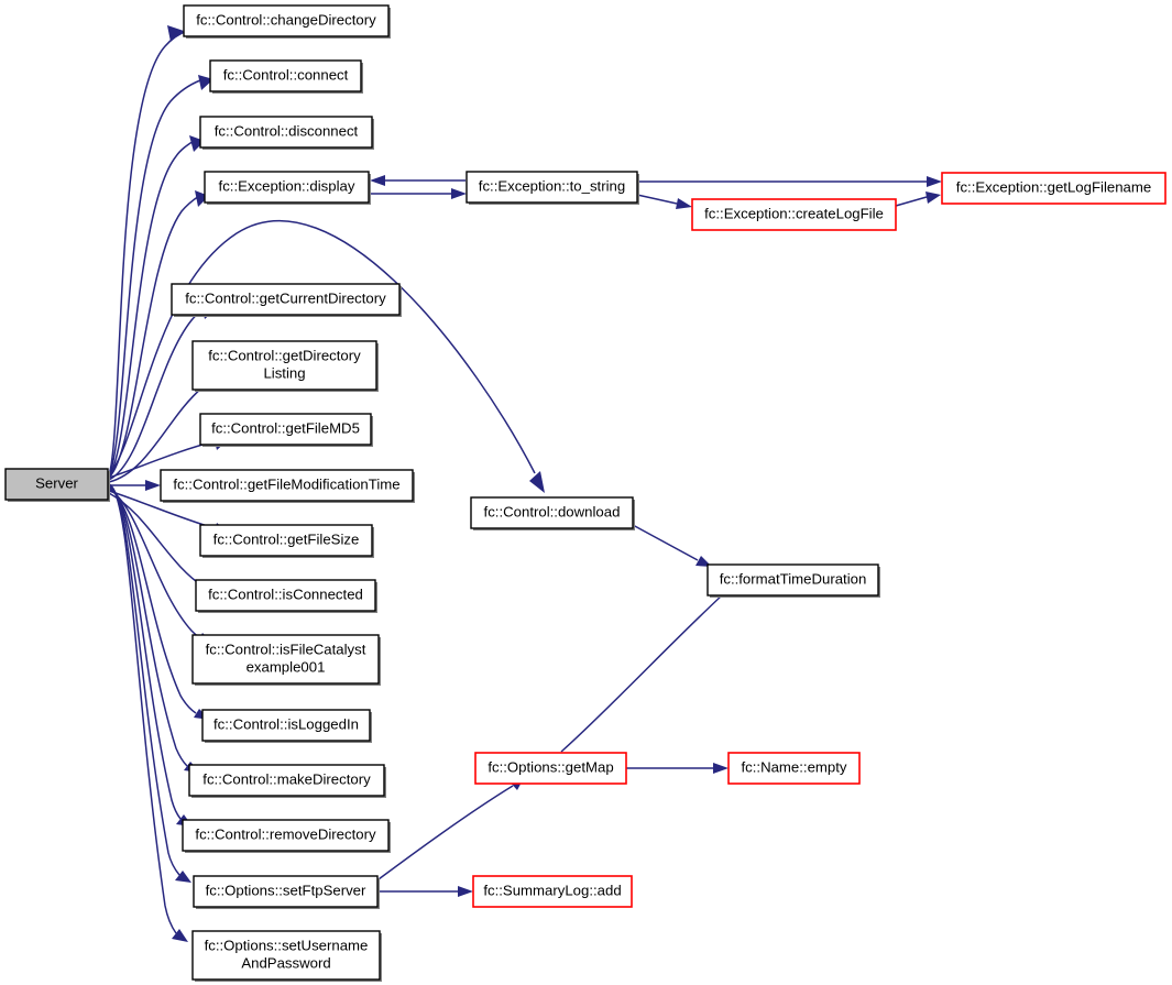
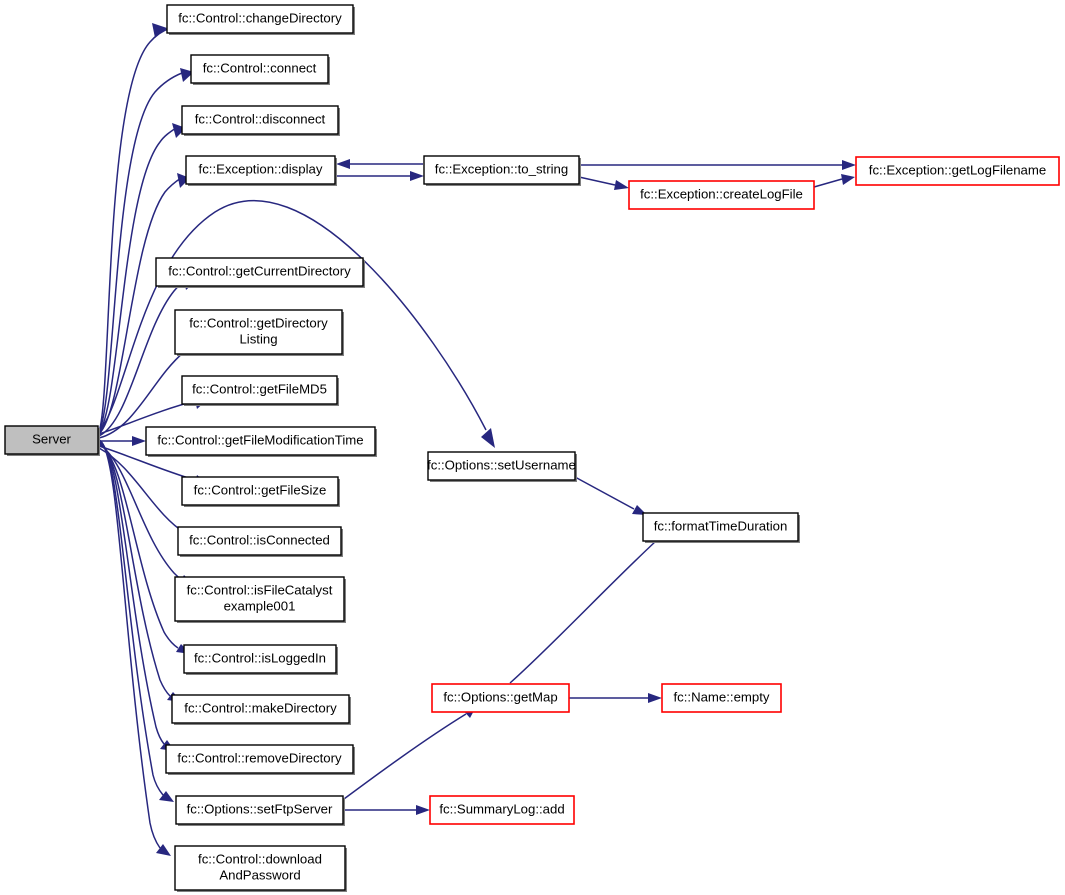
  Server
  fc::Control::changeDirectory
  fc::Control::connect
  fc::Control::disconnect
  fc::Exception::display
  fc::Exception::to_string
  fc::Exception::createLogFile
  fc::Exception::getLogFilename
  fc::Control::getCurrentDirectory
  fc::Control::getDirectory
  Listing
  fc::Control::getFileMD5
  fc::Control::getFileModificationTime
  fc::Control::getFileSize
  fc::Control::isConnected
  fc::Control::isFileCatalyst
  example001
  fc::Control::isLoggedIn
  fc::Control::makeDirectory
  fc::Control::removeDirectory
  fc::Options::setFtpServer
- fc::Options::setUsername
+ fc::Control::download
  AndPassword
- fc::Control::download
+ fc::Options::setUsername
  fc::formatTimeDuration
  fc::Options::getMap
  fc::Name::empty
  fc::SummaryLog::add
